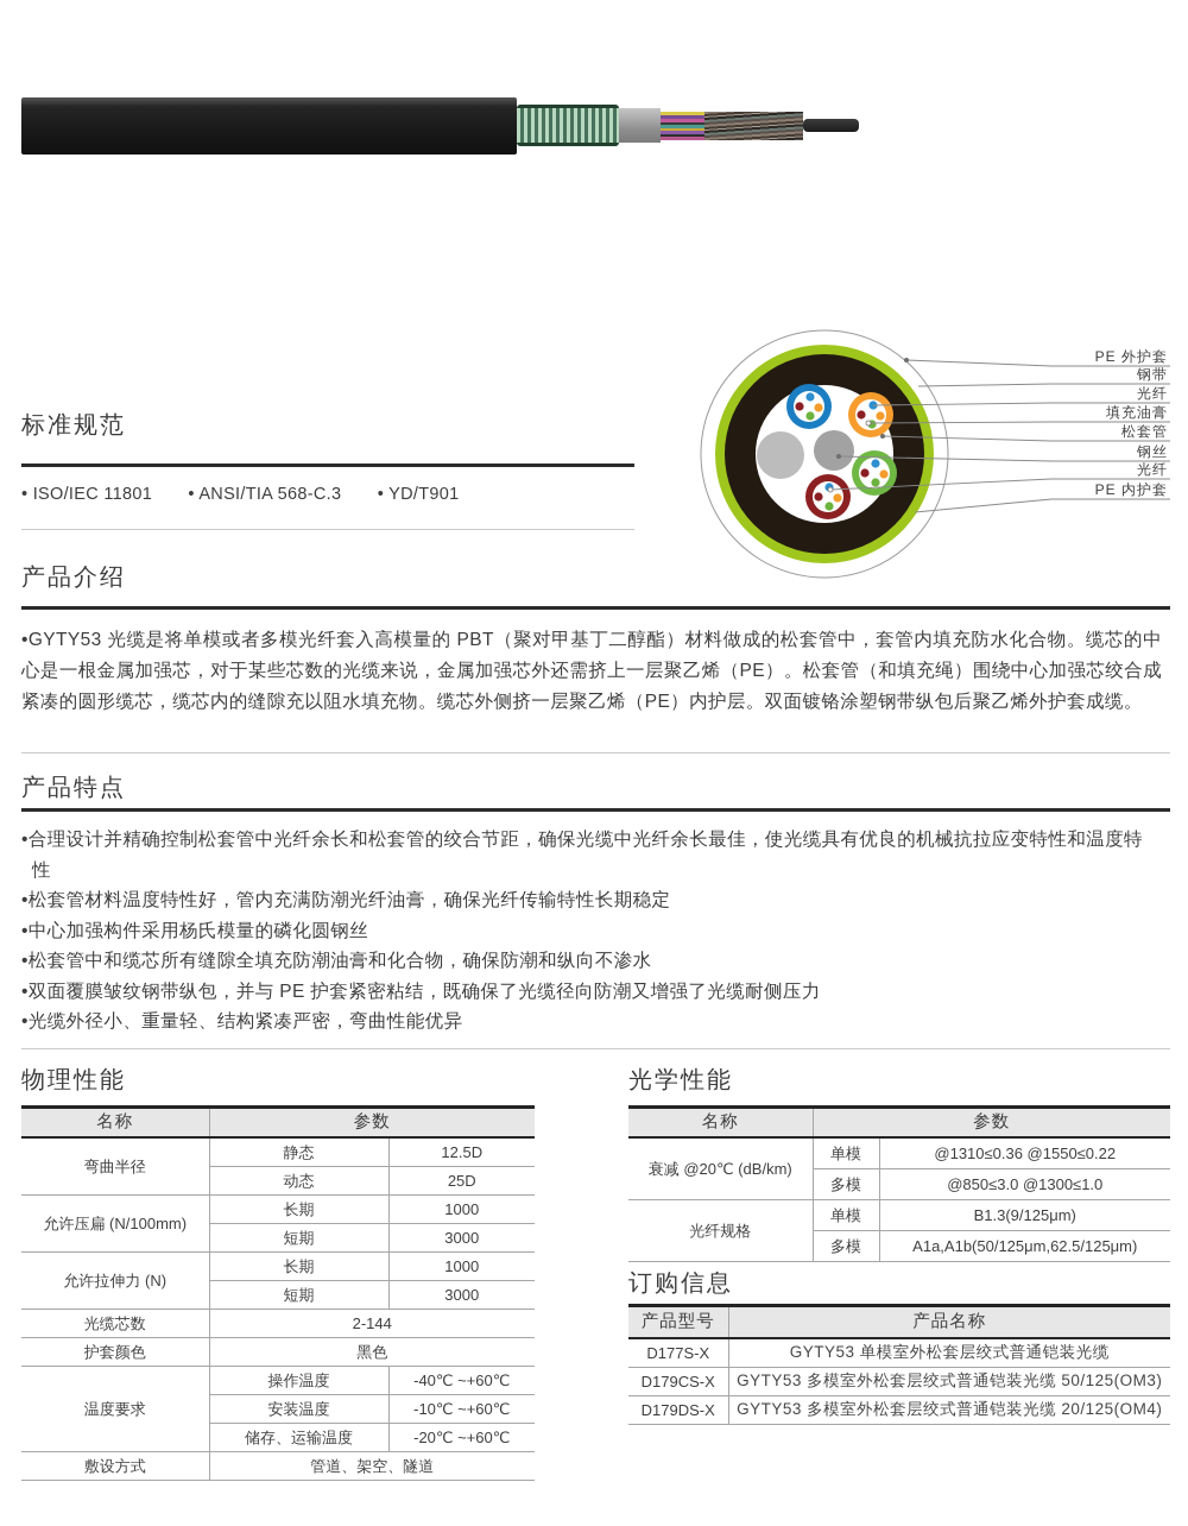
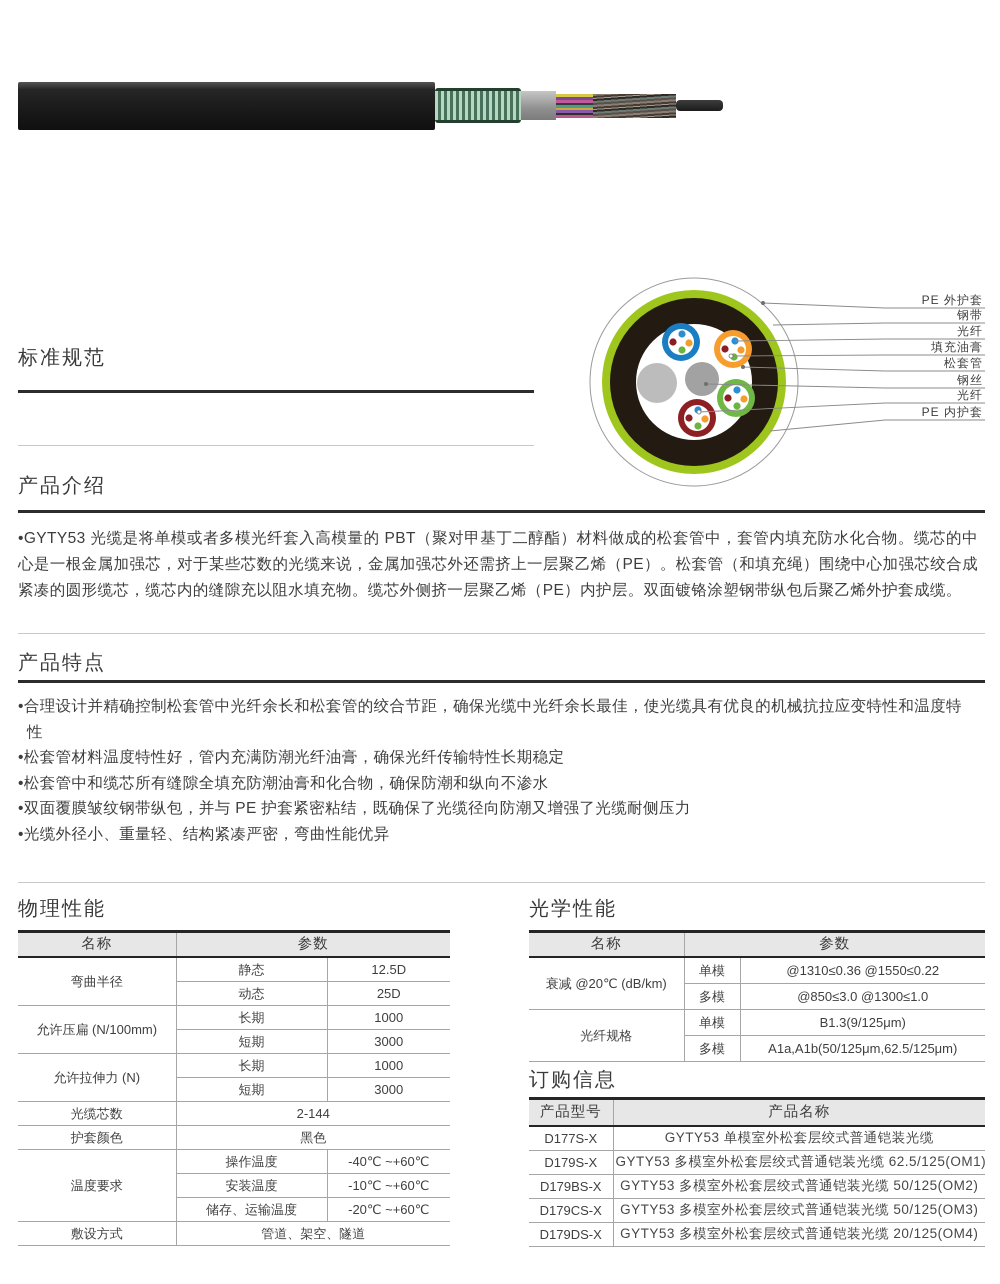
  PE 外护套
  钢带
  光纤
  填充油膏
  松套管
  钢丝
  光纤
  PE 内护套
  标准规范
- ISO/IEC 11801 ANSI/TIA 568-C.3 YD/T901
  产品介绍
  GYTY53 光缆是将单模或者多模光纤套入高模量的 PBT（聚对甲基丁二醇酯）材料做成的松套管中，套管内填充防水化合物。缆芯的中心是一根金属加强芯，对于某些芯数的光缆来说，金属加强芯外还需挤上一层聚乙烯（PE）。松套管（和填充绳）围绕中心加强芯绞合成紧凑的圆形缆芯，缆芯内的缝隙充以阻水填充物。缆芯外侧挤一层聚乙烯（PE）内护层。双面镀铬涂塑钢带纵包后聚乙烯外护套成缆。
  产品特点
  合理设计并精确控制松套管中光纤余长和松套管的绞合节距，确保光缆中光纤余长最佳，使光缆具有优良的机械抗拉应变特性和温度特性
  松套管材料温度特性好，管内充满防潮光纤油膏，确保光纤传输特性长期稳定
- 中心加强构件采用杨氏模量的磷化圆钢丝
  松套管中和缆芯所有缝隙全填充防潮油膏和化合物，确保防潮和纵向不渗水
  双面覆膜皱纹钢带纵包，并与 PE 护套紧密粘结，既确保了光缆径向防潮又增强了光缆耐侧压力
  光缆外径小、重量轻、结构紧凑严密，弯曲性能优异
  物理性能
  名称	参数
  弯曲半径	静态	12.5D
  动态	25D
  允许压扁 (N/100mm)	长期	1000
  短期	3000
  允许拉伸力 (N)	长期	1000
  短期	3000
  光缆芯数	2-144
  护套颜色	黑色
  温度要求	操作温度	-40℃ ~+60℃
  安装温度	-10℃ ~+60℃
  储存、运输温度	-20℃ ~+60℃
  敷设方式	管道、架空、隧道
  光学性能
  名称	参数
  衰减 @20℃ (dB/km)	单模	@1310≤0.36 @1550≤0.22
  多模	@850≤3.0 @1300≤1.0
  光纤规格	单模	B1.3(9/125μm)
  多模	A1a,A1b(50/125μm,62.5/125μm)
  订购信息
  产品型号	产品名称
  D177S-X	GYTY53 单模室外松套层绞式普通铠装光缆
+ D179S-X	GYTY53 多模室外松套层绞式普通铠装光缆 62.5/125(OM1)
+ D179BS-X	GYTY53 多模室外松套层绞式普通铠装光缆 50/125(OM2)
  D179CS-X	GYTY53 多模室外松套层绞式普通铠装光缆 50/125(OM3)
  D179DS-X	GYTY53 多模室外松套层绞式普通铠装光缆 20/125(OM4)
